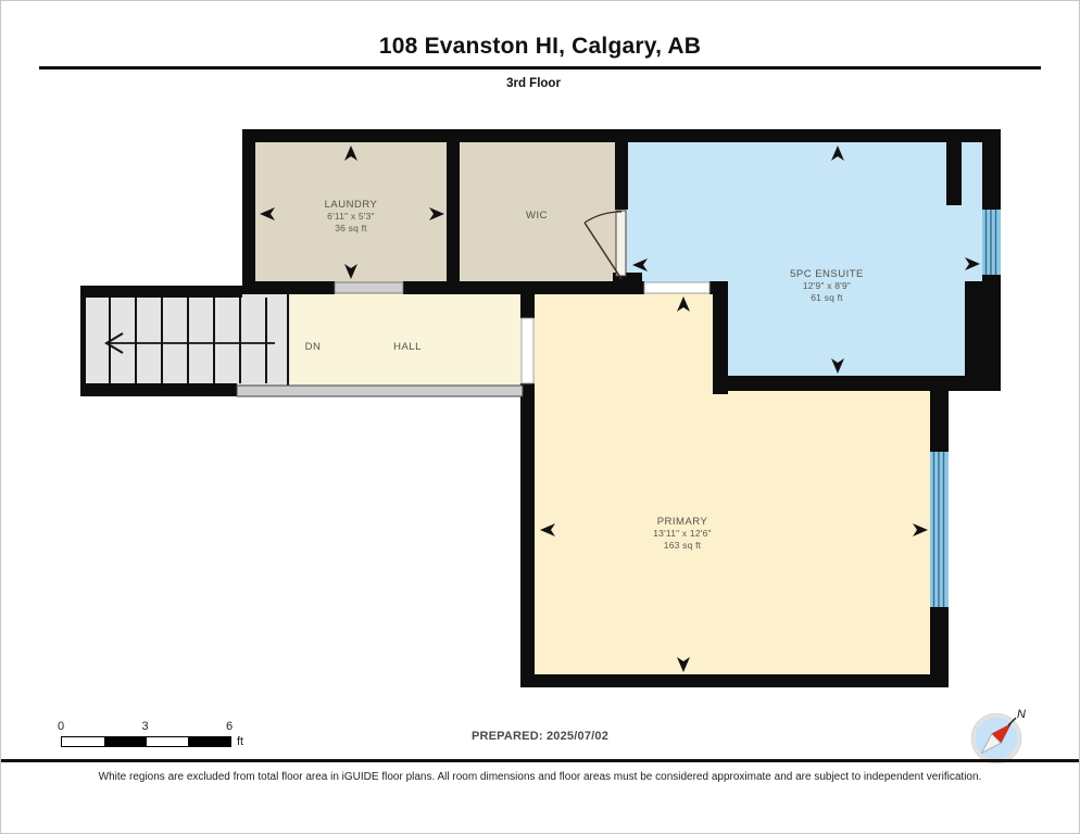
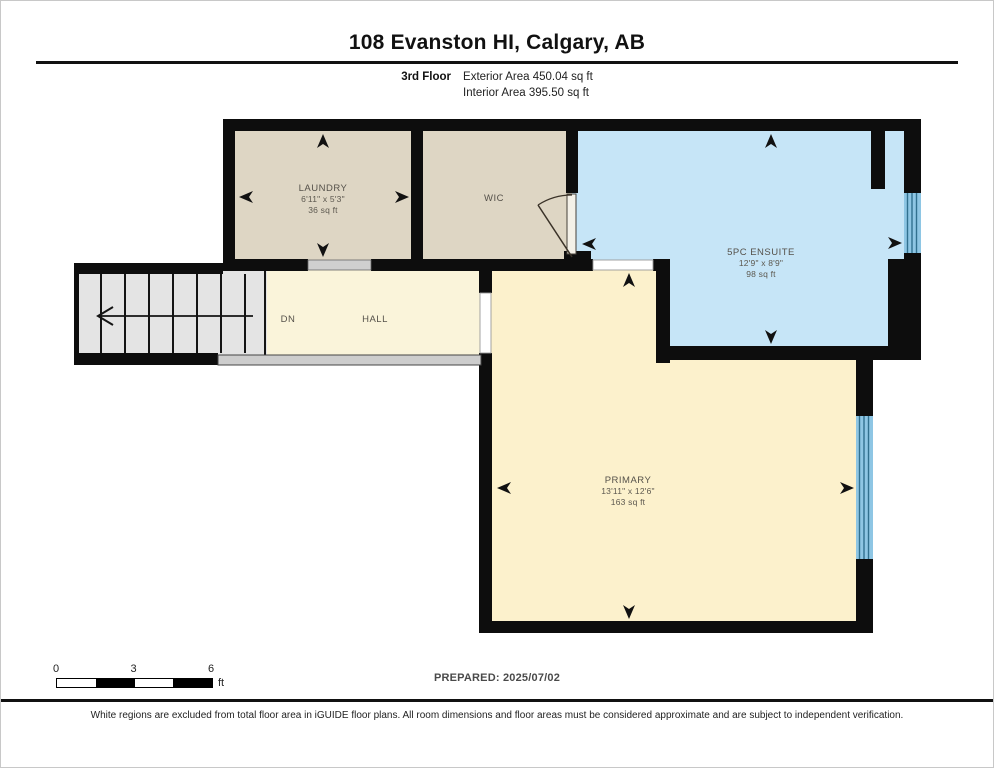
  108 Evanston HI, Calgary, AB
  3rd Floor
+ Exterior Area 450.04 sq ft
+ Interior Area 395.50 sq ft
  LAUNDRY
  6'11" x 5'3"
  36 sq ft
  WIC
  5PC ENSUITE
  12'9" x 8'9"
- 61 sq ft
+ 98 sq ft
  DN
  HALL
  PRIMARY
  13'11" x 12'6"
  163 sq ft
  0
  3
  6
  ft
  PREPARED: 2025/07/02
- N
  White regions are excluded from total floor area in iGUIDE floor plans. All room dimensions and floor areas must be considered approximate and are subject to independent verification.
